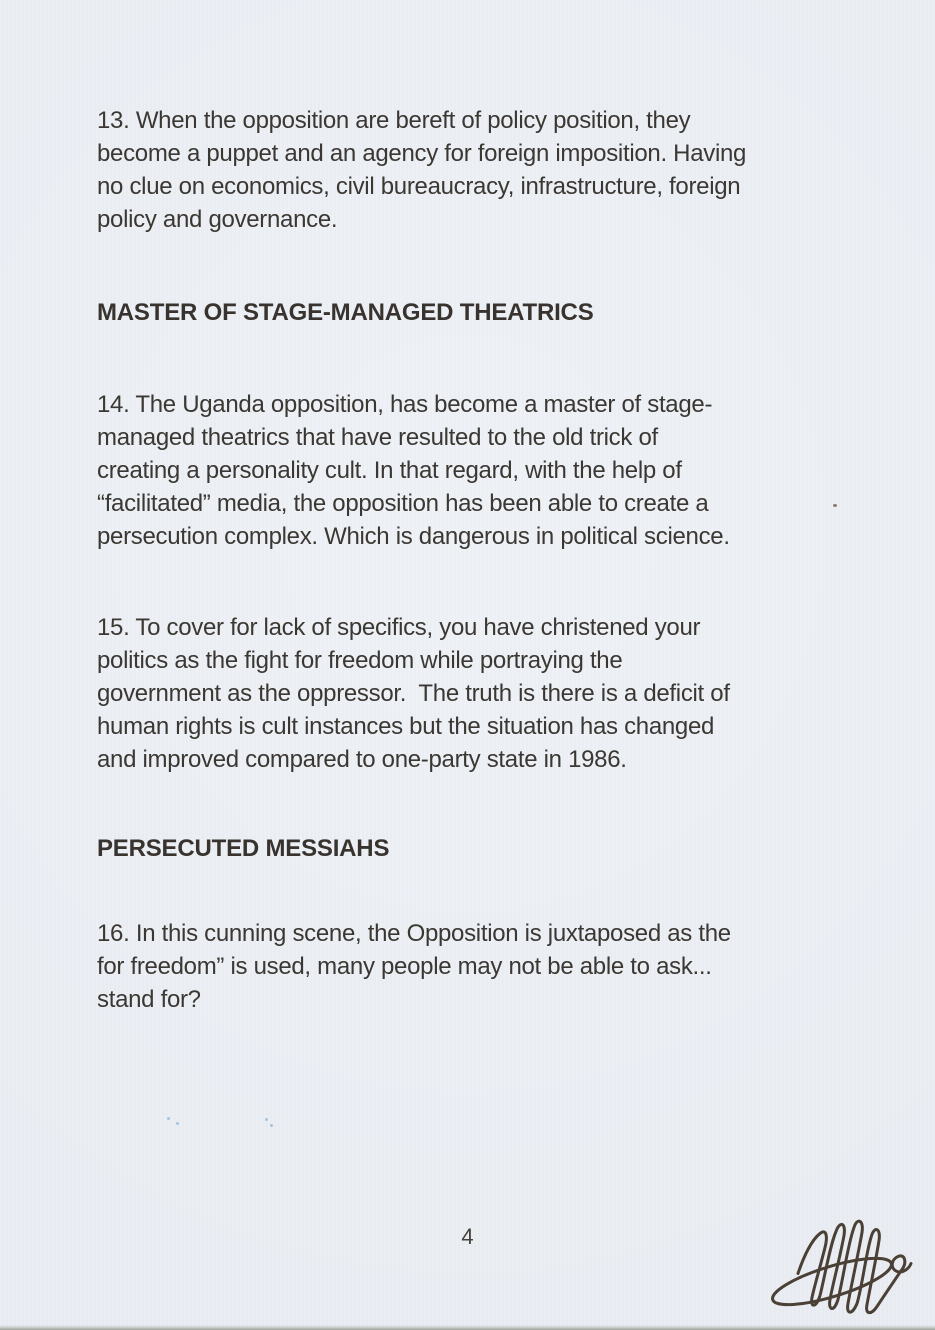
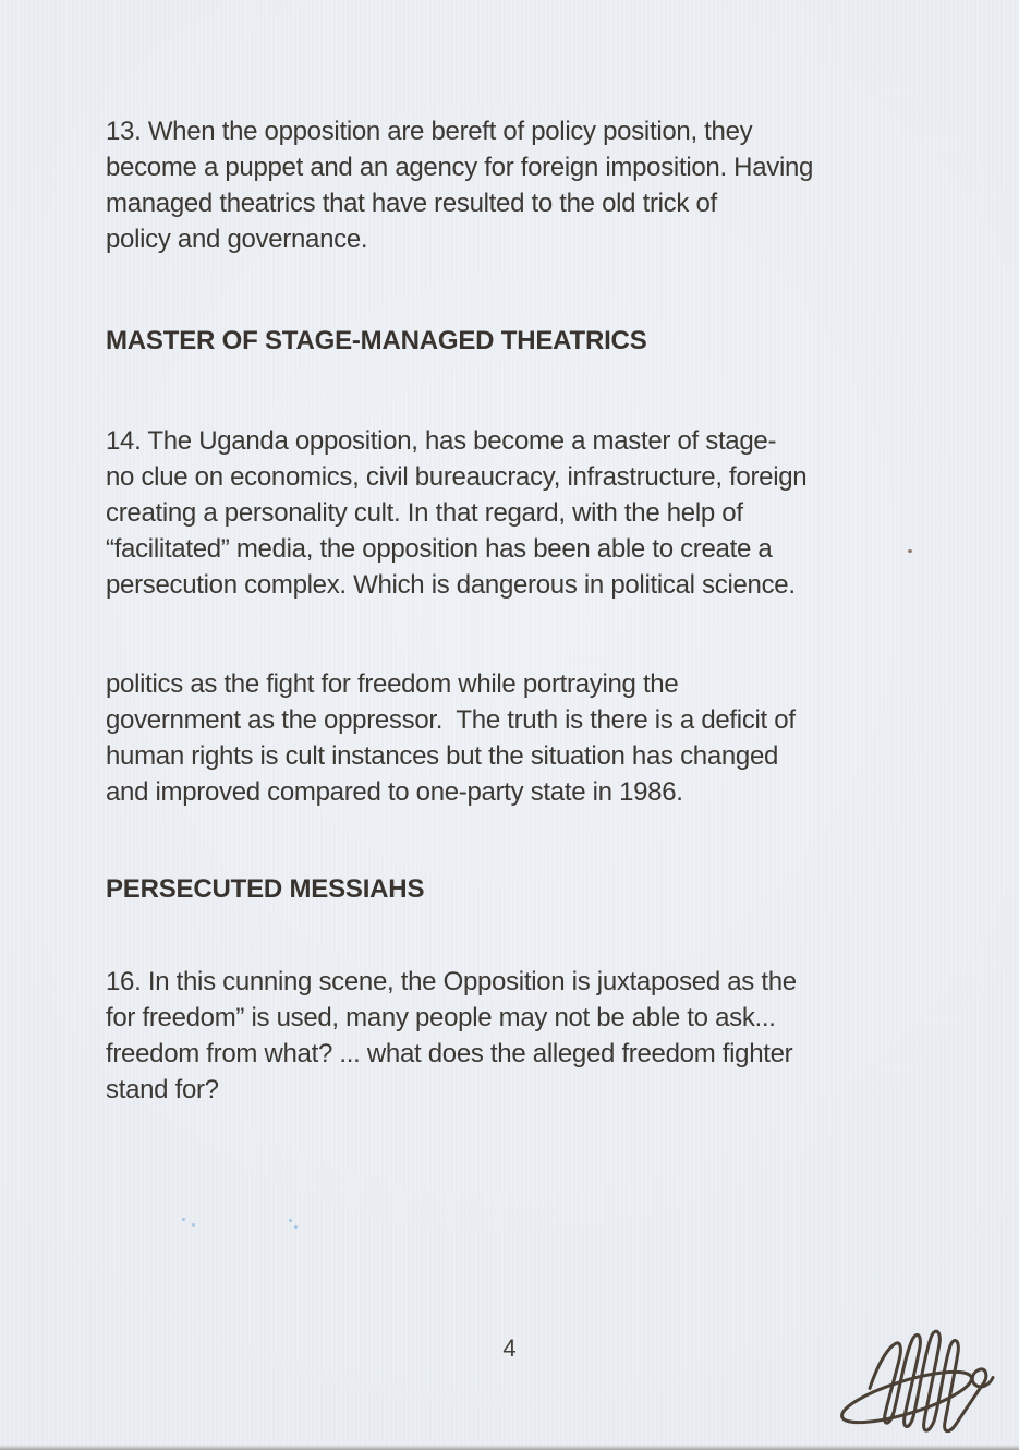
  13. When the opposition are bereft of policy position, they
  become a puppet and an agency for foreign imposition. Having
- no clue on economics, civil bureaucracy, infrastructure, foreign
+ managed theatrics that have resulted to the old trick of
  policy and governance.
  MASTER OF STAGE-MANAGED THEATRICS
  14. The Uganda opposition, has become a master of stage-
- managed theatrics that have resulted to the old trick of
+ no clue on economics, civil bureaucracy, infrastructure, foreign
  creating a personality cult. In that regard, with the help of
  “facilitated” media, the opposition has been able to create a
  persecution complex. Which is dangerous in political science.
- 15. To cover for lack of specifics, you have christened your
  politics as the fight for freedom while portraying the
  government as the oppressor. The truth is there is a deficit of
  human rights is cult instances but the situation has changed
  and improved compared to one-party state in 1986.
  PERSECUTED MESSIAHS
  16. In this cunning scene, the Opposition is juxtaposed as the
  for freedom” is used, many people may not be able to ask...
+ freedom from what? ... what does the alleged freedom fighter
  stand for?
  4
